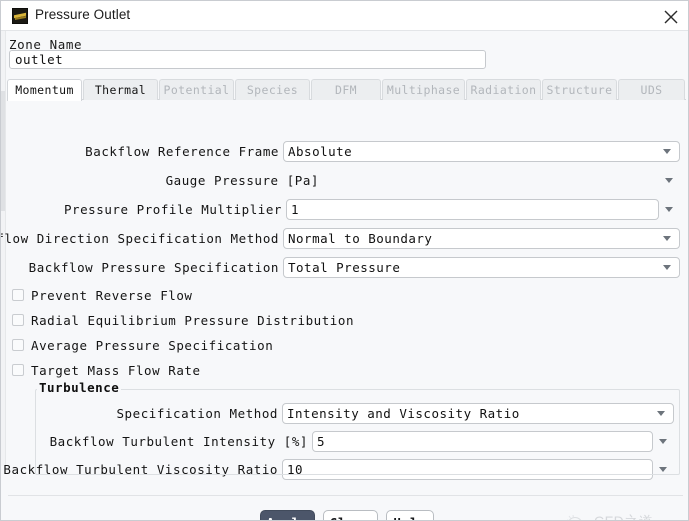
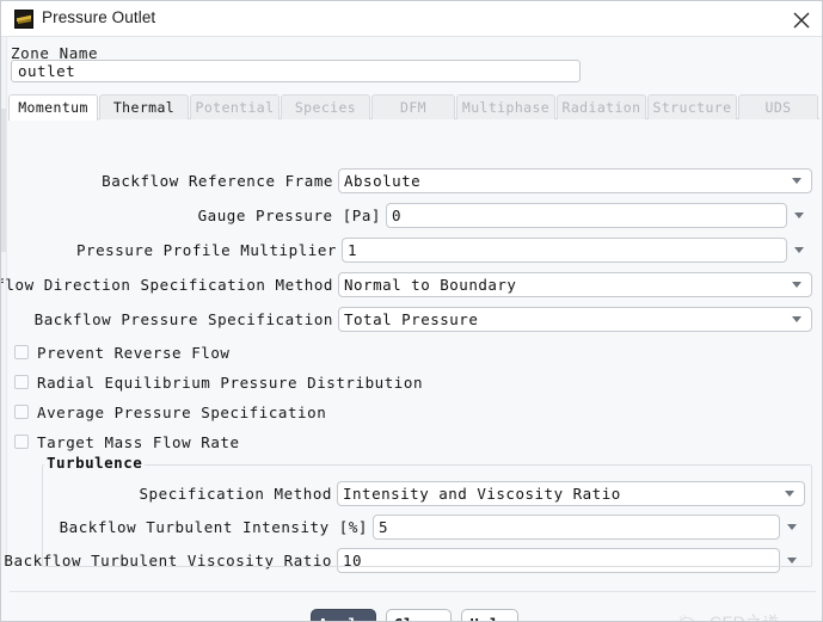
  Pressure Outlet
  Zone Name
  outlet
  Momentum
  Thermal
  Potential
  Species
  DFM
  Multiphase
  Radiation
  Structure
  UDS
  Backflow Reference Frame
  Absolute
  Gauge Pressure [Pa]
+ 0
  Pressure Profile Multiplier
  1
  flow Direction Specification Method
  Normal to Boundary
  Backflow Pressure Specification
  Total Pressure
  Prevent Reverse Flow
  Radial Equilibrium Pressure Distribution
  Average Pressure Specification
  Target Mass Flow Rate
  Specification Method
  Intensity and Viscosity Ratio
  Backflow Turbulent Intensity [%]
  5
  Backflow Turbulent Viscosity Ratio
  10
  Turbulence
